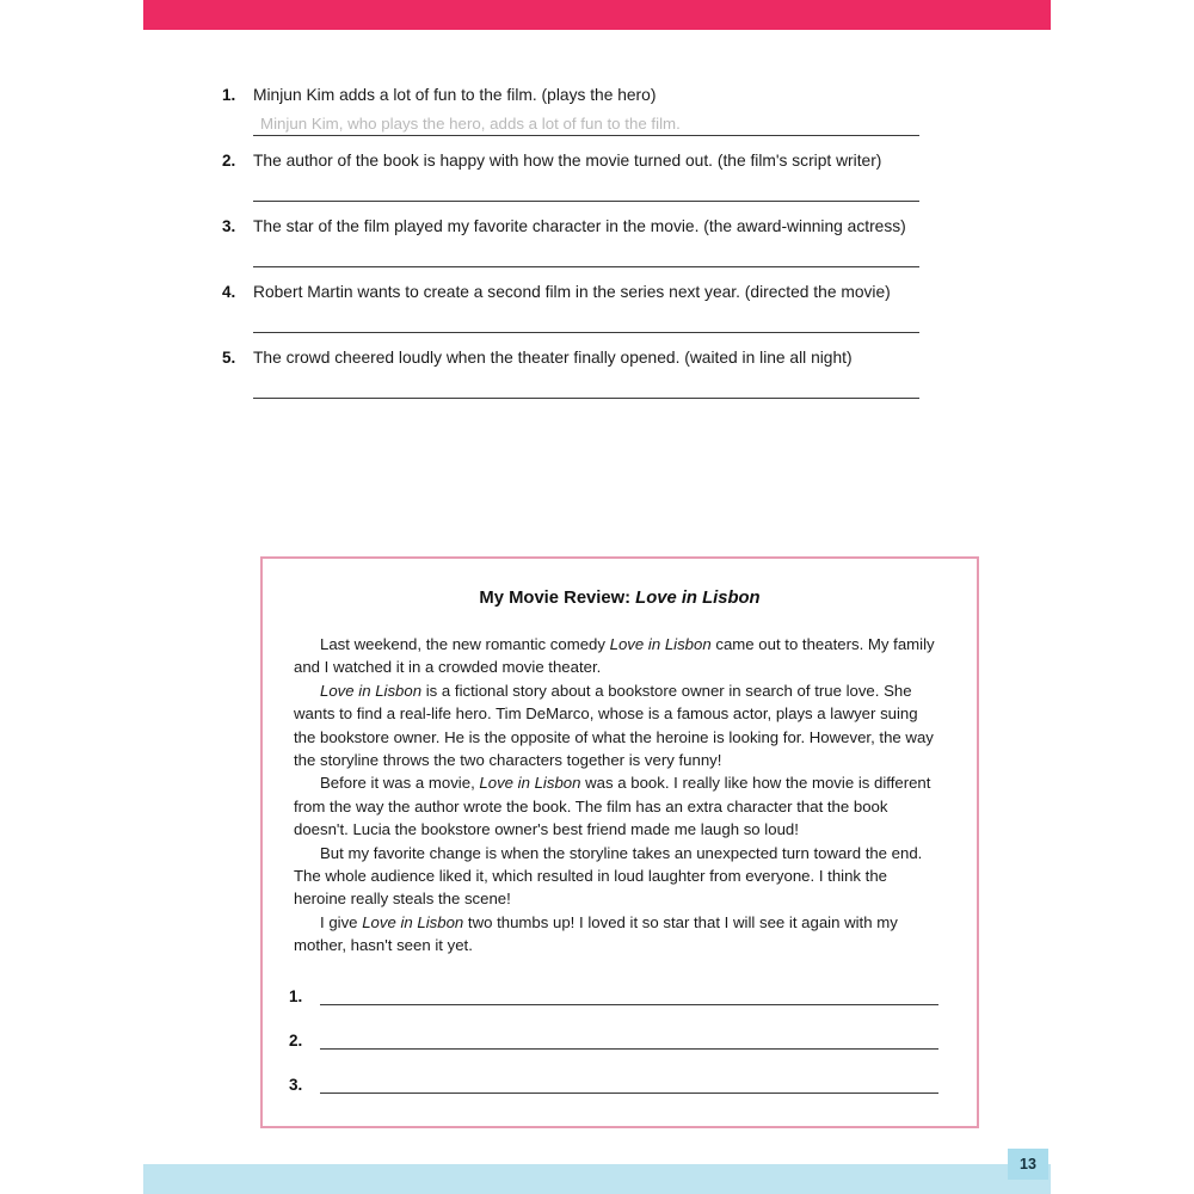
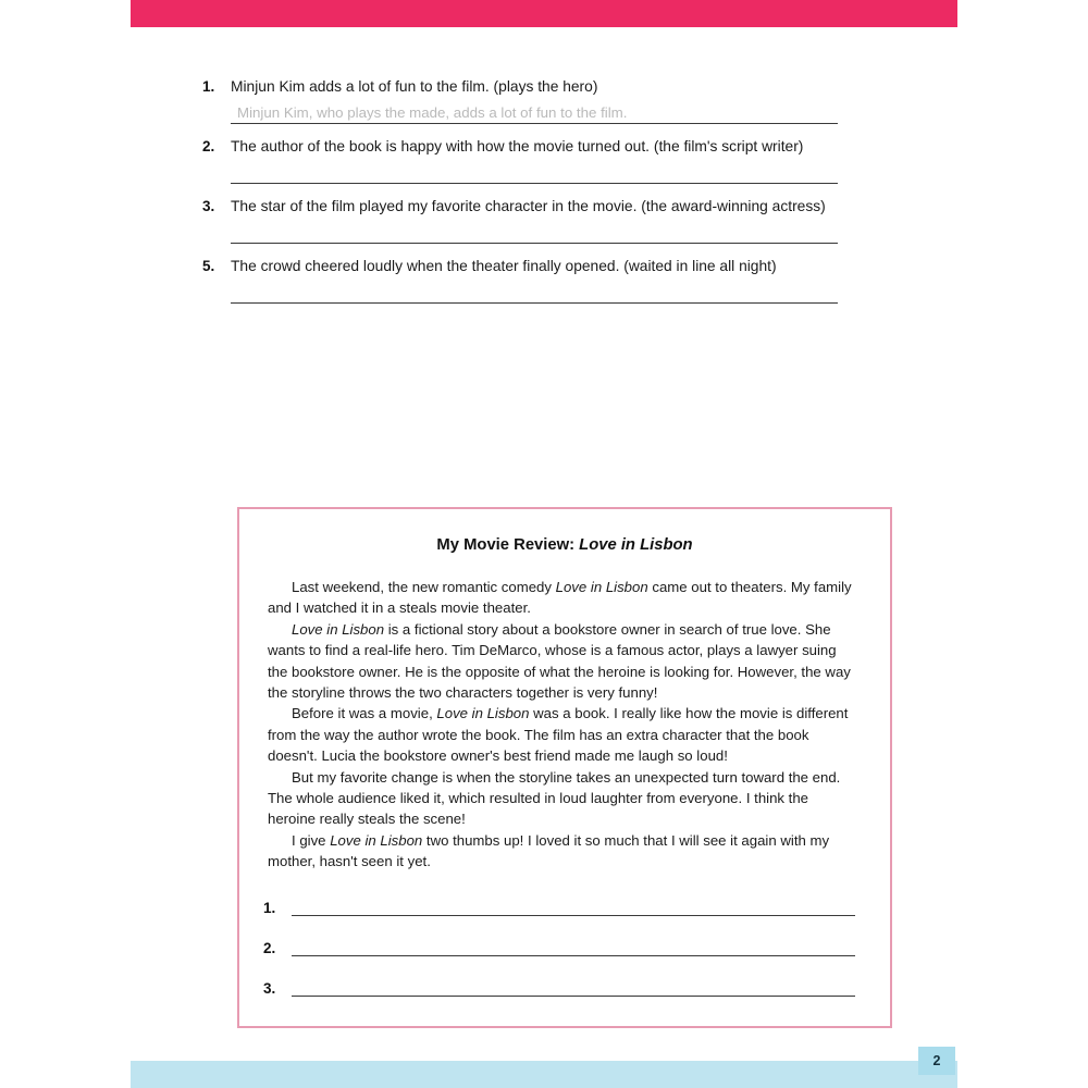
  1.
  Minjun Kim adds a lot of fun to the film. (plays the hero)
- Minjun Kim, who plays the hero, adds a lot of fun to the film.
+ Minjun Kim, who plays the made, adds a lot of fun to the film.
  2.
  The author of the book is happy with how the movie turned out. (the film's script writer)
  3.
  The star of the film played my favorite character in the movie. (the award-winning actress)
- 4.
- Robert Martin wants to create a second film in the series next year. (directed the movie)
  5.
  The crowd cheered loudly when the theater finally opened. (waited in line all night)
  My Movie Review: Love in Lisbon
- Last weekend, the new romantic comedy Love in Lisbon came out to theaters. My family and I watched it in a crowded movie theater.
+ Last weekend, the new romantic comedy Love in Lisbon came out to theaters. My family and I watched it in a steals movie theater.
  Love in Lisbon is a fictional story about a bookstore owner in search of true love. She wants to find a real-life hero. Tim DeMarco, whose is a famous actor, plays a lawyer suing the bookstore owner. He is the opposite of what the heroine is looking for. However, the way the storyline throws the two characters together is very funny!
  Before it was a movie, Love in Lisbon was a book. I really like how the movie is different from the way the author wrote the book. The film has an extra character that the book doesn't. Lucia the bookstore owner's best friend made me laugh so loud!
  But my favorite change is when the storyline takes an unexpected turn toward the end. The whole audience liked it, which resulted in loud laughter from everyone. I think the heroine really steals the scene!
- I give Love in Lisbon two thumbs up! I loved it so star that I will see it again with my mother, hasn't seen it yet.
+ I give Love in Lisbon two thumbs up! I loved it so much that I will see it again with my mother, hasn't seen it yet.
  1.
  2.
  3.
- 13
+ 2
